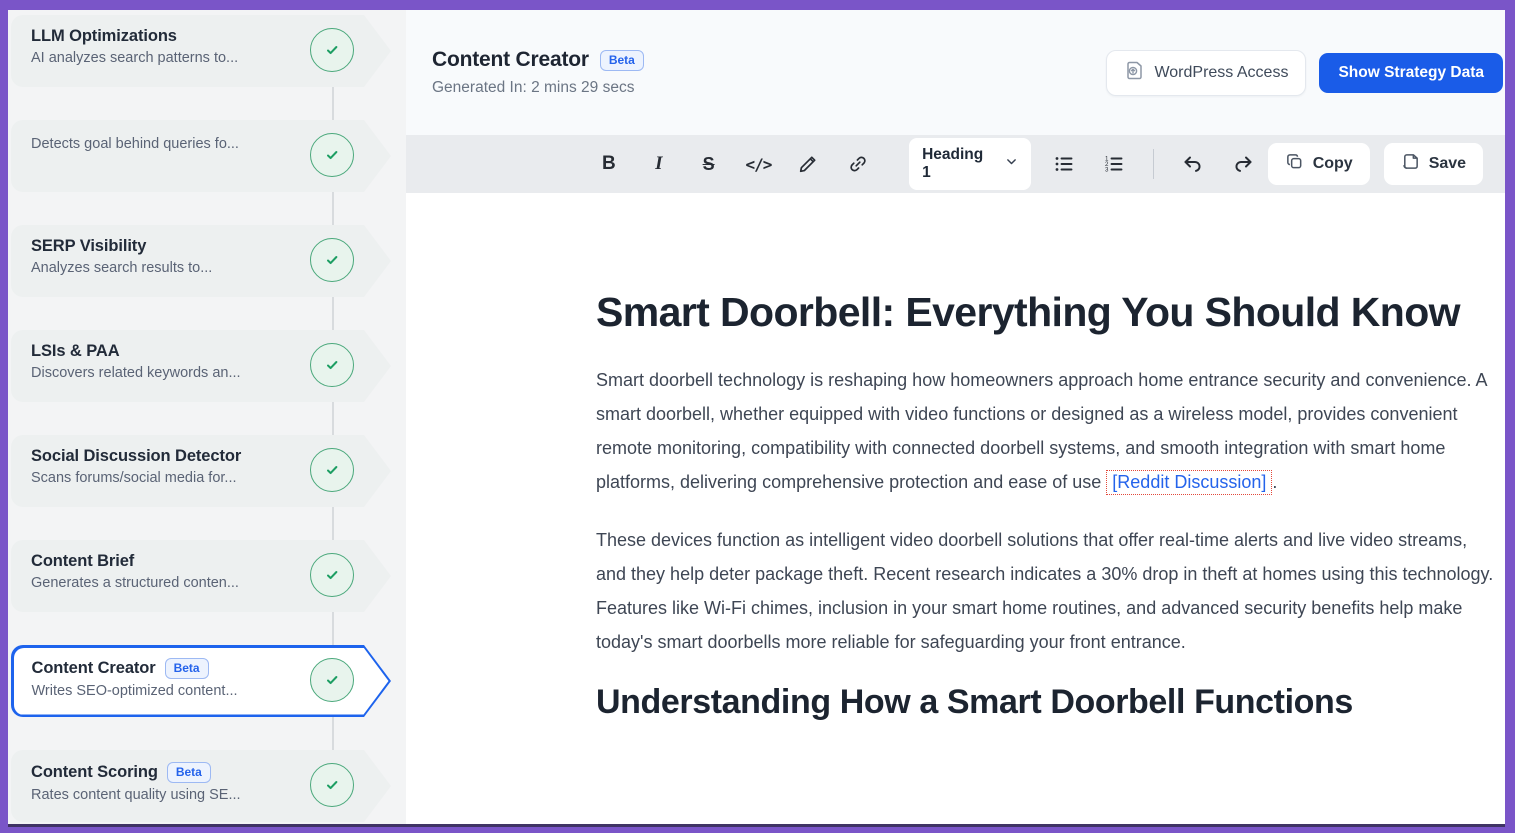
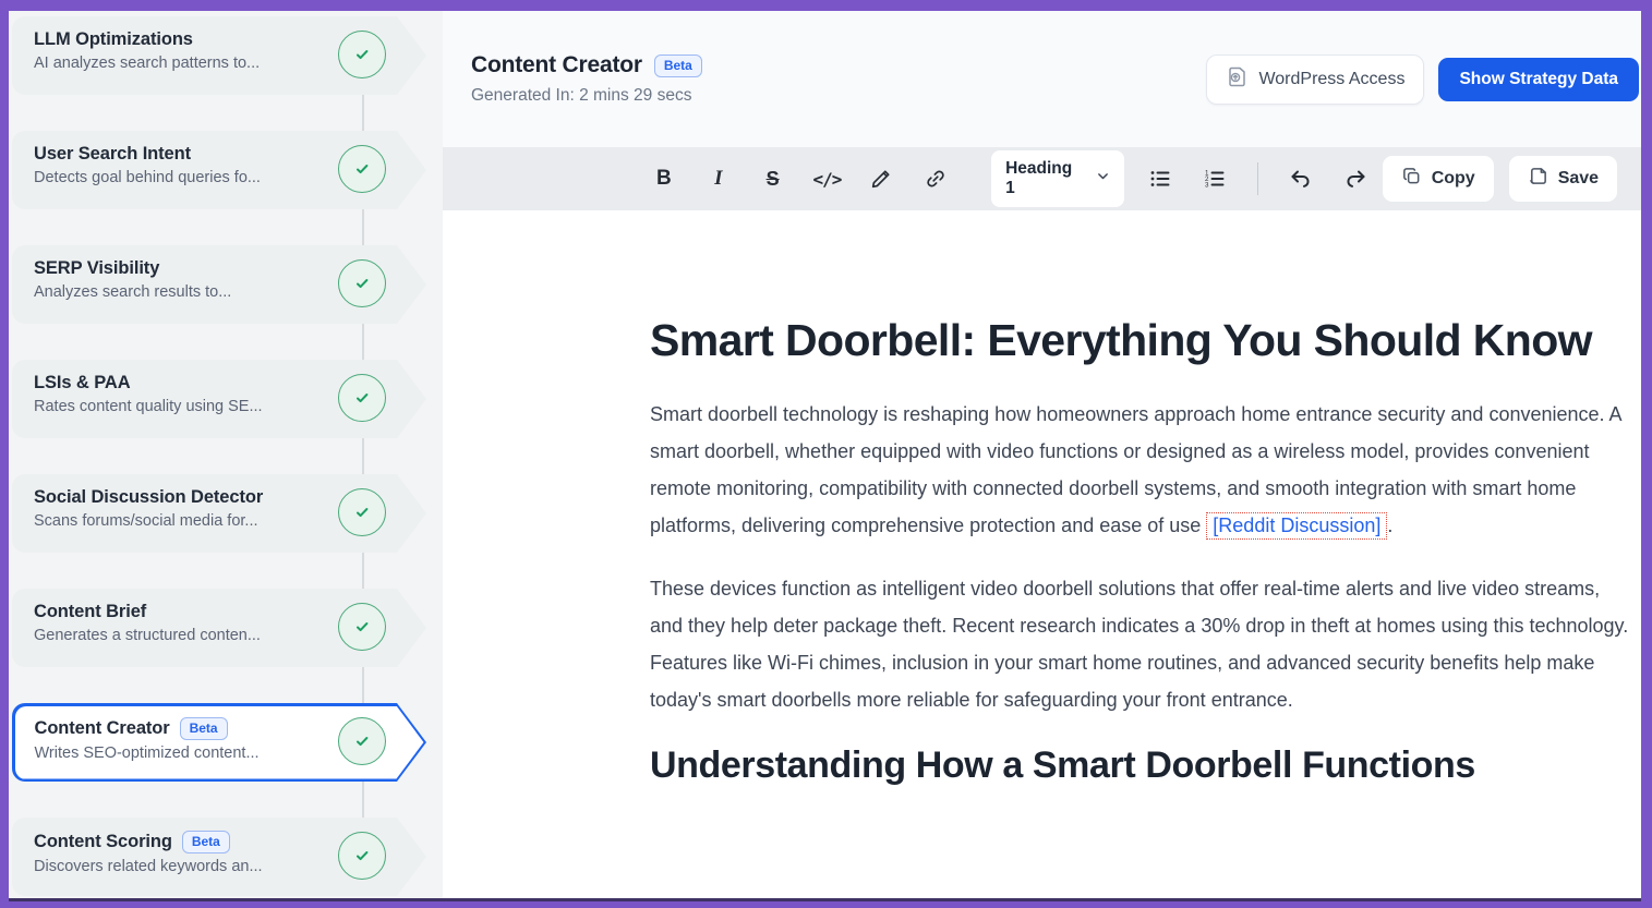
  LLM Optimizations
  AI analyzes search patterns to...
+ User Search Intent
  Detects goal behind queries fo...
  SERP Visibility
  Analyzes search results to...
  LSIs & PAA
- Discovers related keywords an...
+ Rates content quality using SE...
  Social Discussion Detector
  Scans forums/social media for...
  Content Brief
  Generates a structured conten...
  Content Creator
  Beta
  Writes SEO-optimized content...
  Content Scoring
  Beta
- Rates content quality using SE...
+ Discovers related keywords an...
  Content Creator
  Beta
  Generated In: 2 mins 29 secs
  WordPress Access
  Show Strategy Data
  B
  I
  S
  </>
  Heading 1
  Copy
  Save
  Smart Doorbell: Everything You Should Know
  Smart doorbell technology is reshaping how homeowners approach home entrance security and convenience. A smart doorbell, whether equipped with video functions or designed as a wireless model, provides convenient remote monitoring, compatibility with connected doorbell systems, and smooth integration with smart home platforms, delivering comprehensive protection and ease of use [Reddit Discussion] .
  These devices function as intelligent video doorbell solutions that offer real-time alerts and live video streams, and they help deter package theft. Recent research indicates a 30% drop in theft at homes using this technology. Features like Wi-Fi chimes, inclusion in your smart home routines, and advanced security benefits help make today's smart doorbells more reliable for safeguarding your front entrance.
  Understanding How a Smart Doorbell Functions
